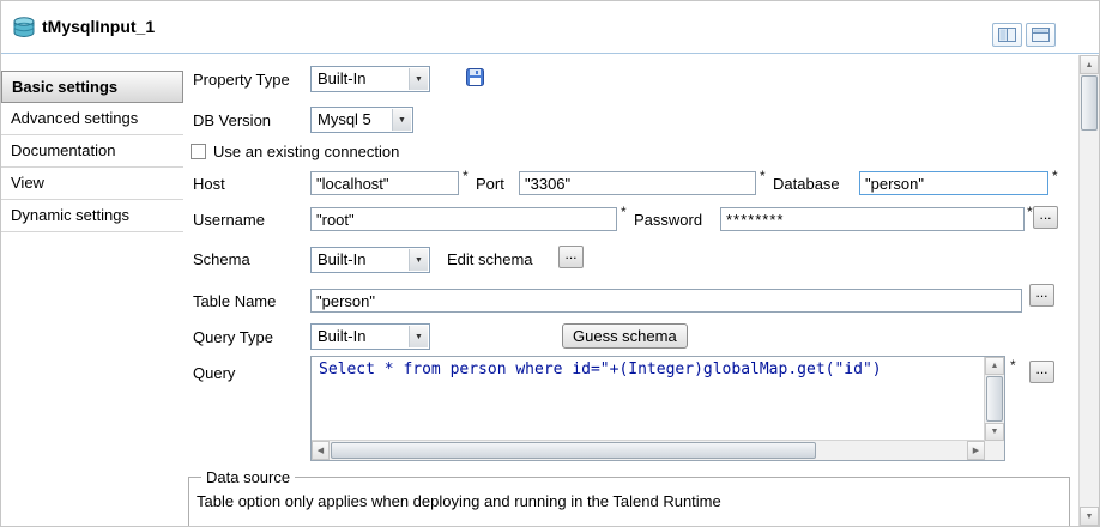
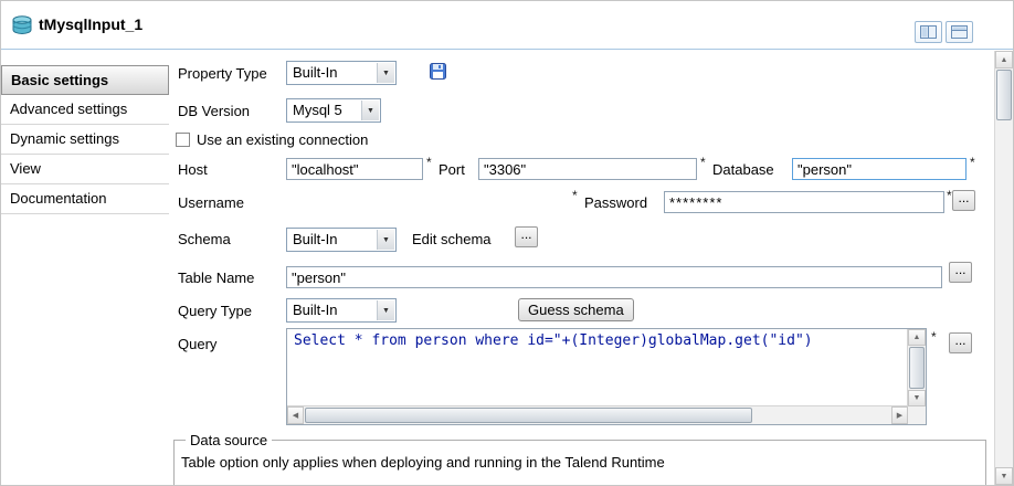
  tMysqlInput_1
  Basic settings
  Advanced settings
- Documentation
+ Dynamic settings
  View
- Dynamic settings
+ Documentation
  Property Type
  Built-In
  DB Version
  Mysql 5
  Use an existing connection
  Host
  "localhost"
  *
  Port
  "3306"
  *
  Database
  "person"
  *
  Username
- "root"
  *
  Password
  ********
  *
  ...
  Schema
  Built-In
  Edit schema
  ...
  Table Name
  "person"
  ...
  Query Type
  Built-In
  Guess schema
  Query
  Select * from person where id="+(Integer)globalMap.get("id")
  *
  ...
  Data source
  Table option only applies when deploying and running in the Talend Runtime
